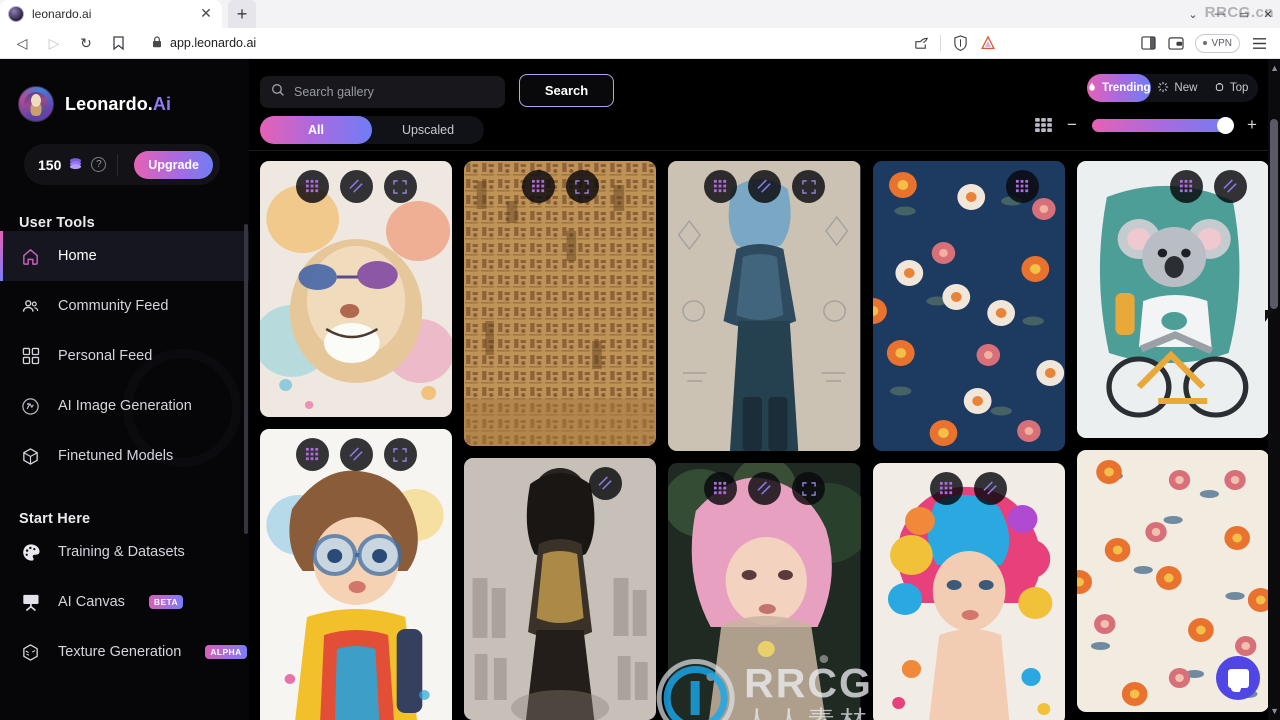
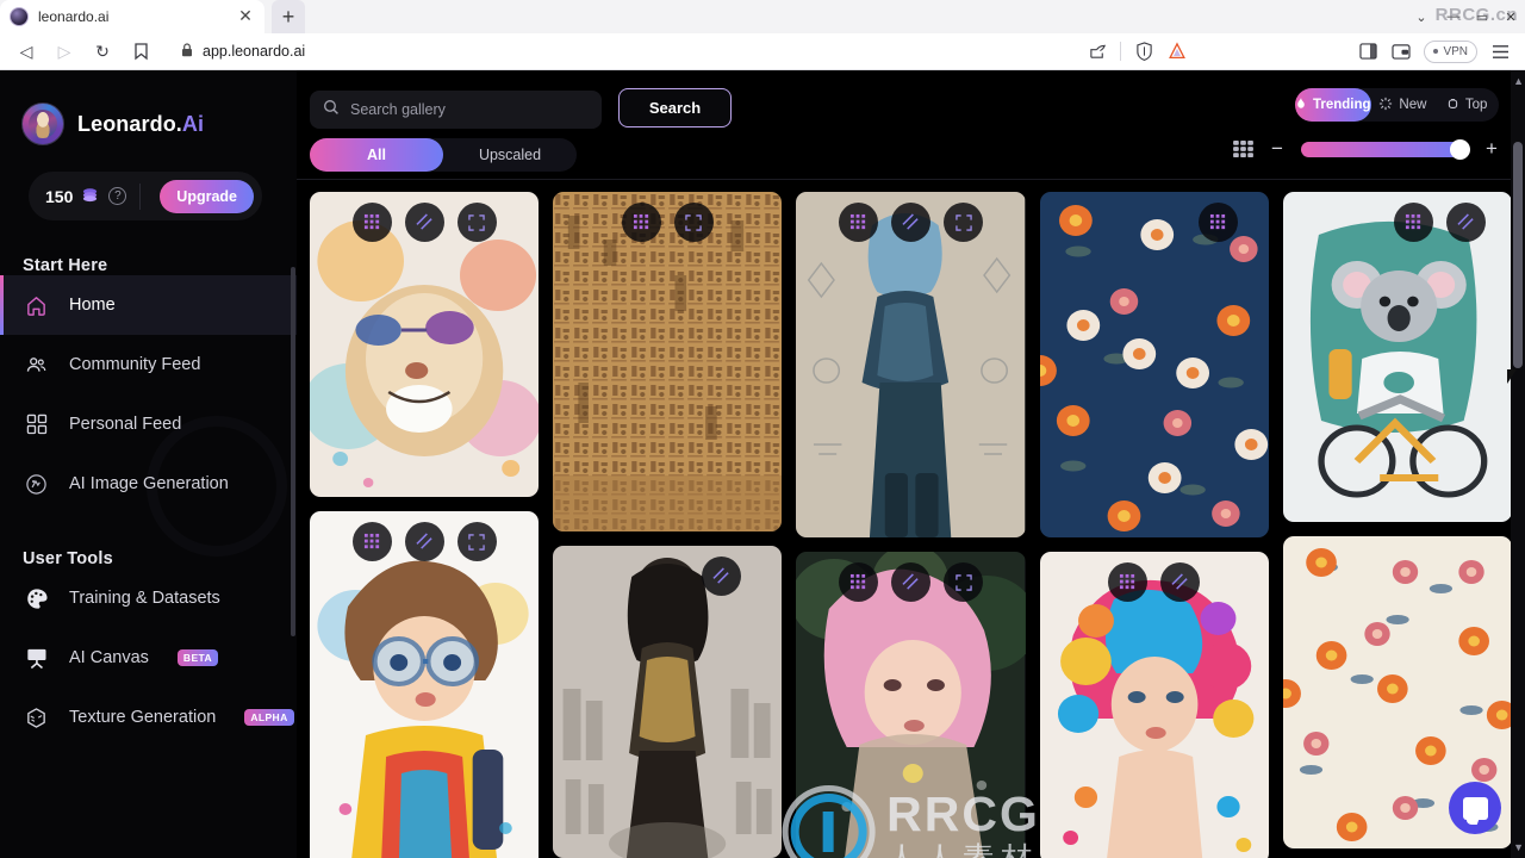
  leonardo.ai
  ✕
  +
  ⌄
  —
  ▭
  ✕
  ◁
  ▷
  ↻
  app.leonardo.ai
  VPN
  Leonardo.Ai
  150
  ?
  Upgrade
- User Tools
+ Start Here
  Home
  Community Feed
  Personal Feed
  AI Image Generation
- Finetuned Models
- Start Here
+ User Tools
  Training & Datasets
  AI Canvas
  BETA
  Texture Generation
  ALPHA
  Search gallery
  Search
  All
  Upscaled
  Trending
  New
  Top
  −
  +
  RRCG
  ▲
  ▼
  RRCG.cn
